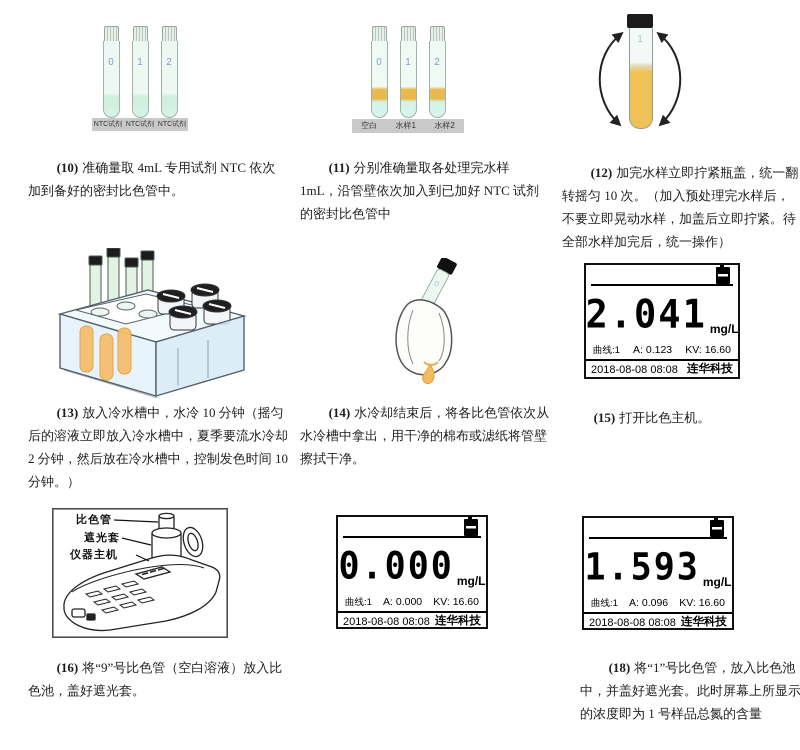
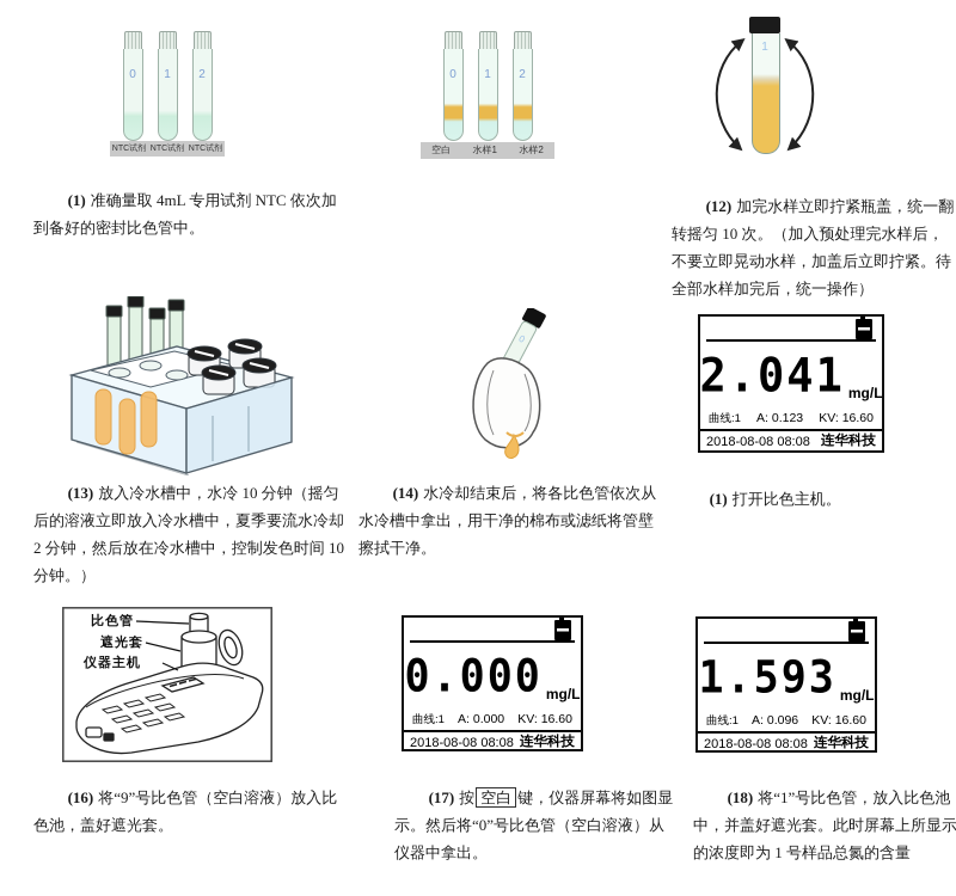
  0
  1
  2
- (10) 准确量取 4mL 专用试剂 NTC 依次加到备好的密封比色管中。
+ (1) 准确量取 4mL 专用试剂 NTC 依次加到备好的密封比色管中。
  0
  1
  2
  空白
  水样1
  水样2
- (11) 分别准确量取各处理完水样 1mL，沿管壁依次加入到已加好 NTC 试剂的密封比色管中
  1
  (12) 加完水样立即拧紧瓶盖，统一翻转摇匀 10 次。（加入预处理完水样后，不要立即晃动水样，加盖后立即拧紧。待全部水样加完后，统一操作）
  (13) 放入冷水槽中，水冷 10 分钟（摇匀后的溶液立即放入冷水槽中，夏季要流水冷却 2 分钟，然后放在冷水槽中，控制发色时间 10 分钟。）
  (14) 水冷却结束后，将各比色管依次从水冷槽中拿出，用干净的棉布或滤纸将管壁擦拭干净。
  2.041
  mg/L
  曲线:1
  A: 0.123
  KV: 16.60
  2018-08-08 08:08
  连华科技
- (15) 打开比色主机。
+ (1) 打开比色主机。
  比色管
  遮光套
  仪器主机
  (16) 将“9”号比色管（空白溶液）放入比色池，盖好遮光套。
  0.000
  mg/L
  曲线:1
  A: 0.000
  KV: 16.60
  2018-08-08 08:08
  连华科技
+ (17) 按 空白 键，仪器屏幕将如图显示。然后将“0”号比色管（空白溶液）从仪器中拿出。
  1.593
  mg/L
  曲线:1
  A: 0.096
  KV: 16.60
  2018-08-08 08:08
  连华科技
  (18) 将“1”号比色管，放入比色池中，并盖好遮光套。此时屏幕上所显示的浓度即为 1 号样品总氮的含量
